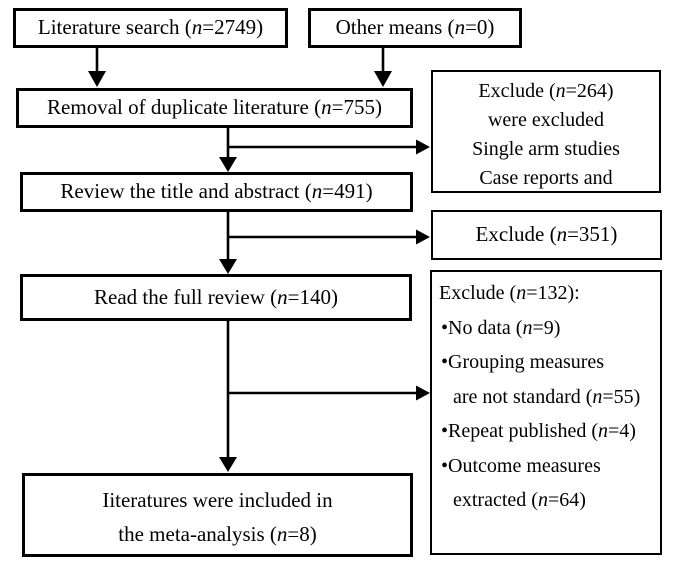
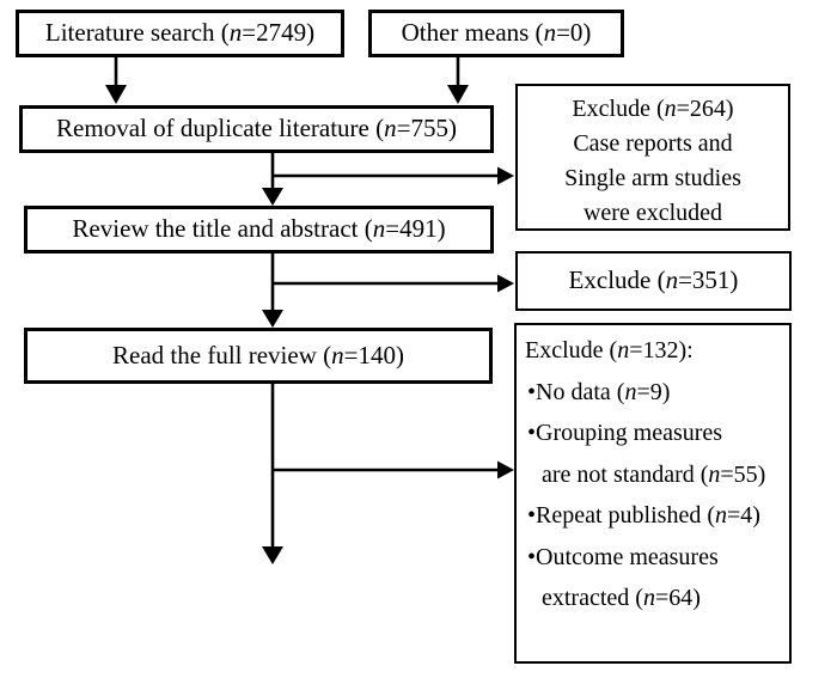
  Literature search (n=2749)
  Other means (n=0)
  Removal of duplicate literature (n=755)
  Exclude (n=264)
- were excluded
+ Case reports and
  Single arm studies
- Case reports and
+ were excluded
  Review the title and abstract (n=491)
  Exclude (n=351)
  Read the full review (n=140)
  Exclude (n=132):
  No data (n=9)
  Grouping measures
  are not standard (n=55)
  Repeat published (n=4)
  Outcome measures
  extracted (n=64)
- Iiteratures were included in
- the meta-analysis (n=8)
